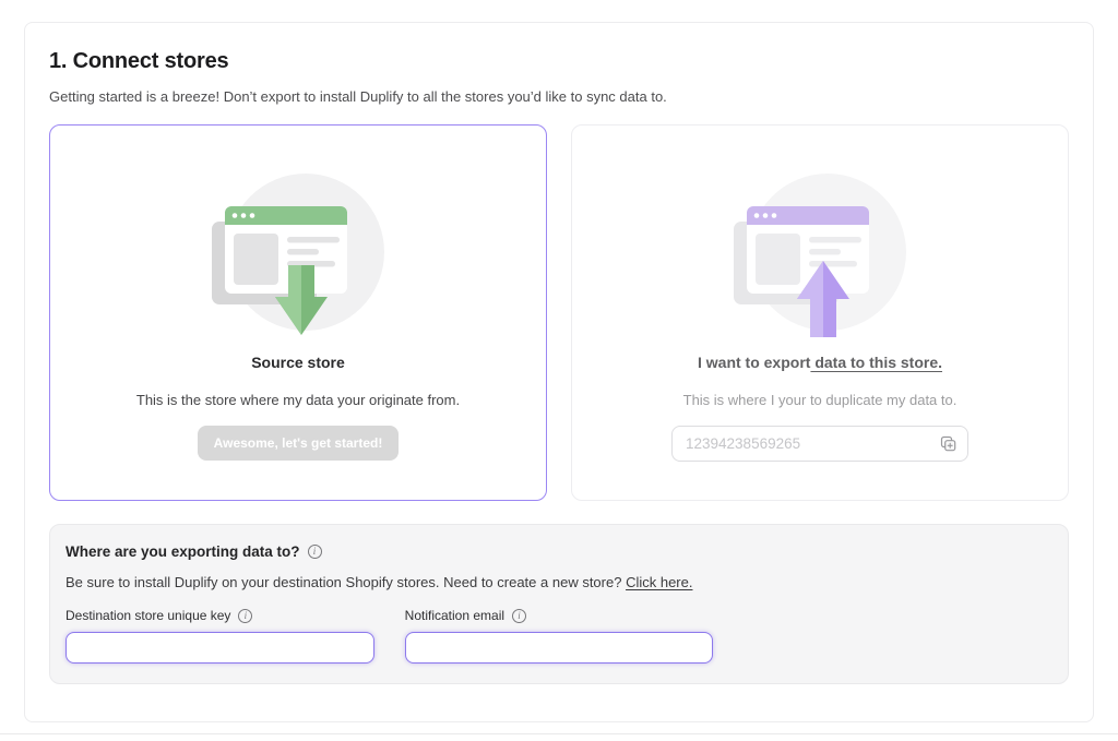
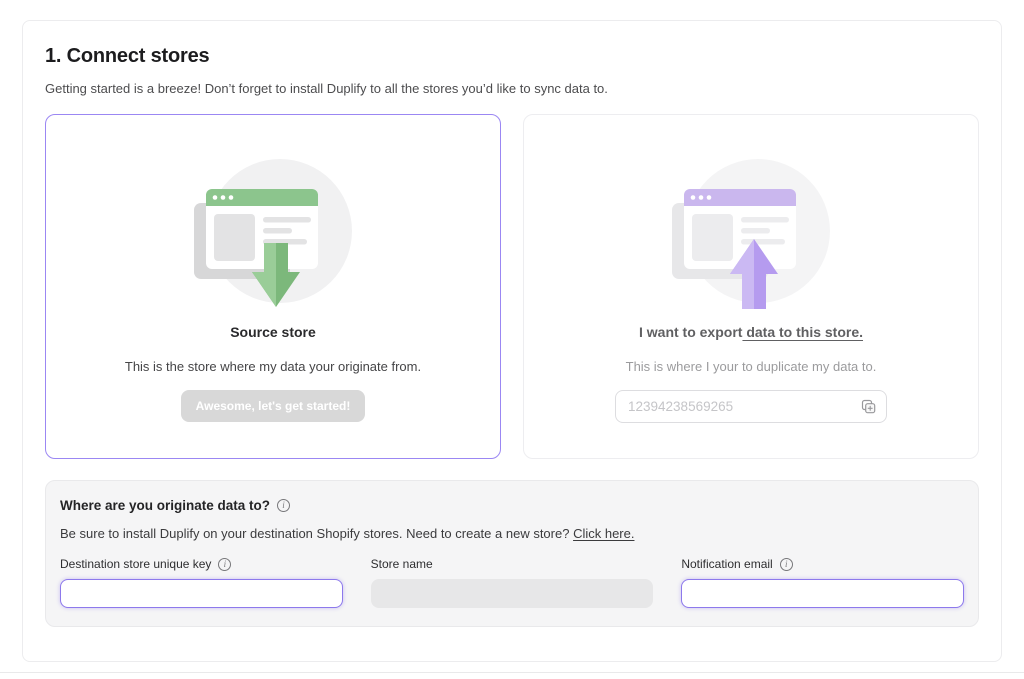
  1. Connect stores
- Getting started is a breeze! Don’t export to install Duplify to all the stores you’d like to sync data to.
+ Getting started is a breeze! Don’t forget to install Duplify to all the stores you’d like to sync data to.
  Source store
  This is the store where my data your originate from.
  Awesome, let's get started!
  I want to export data to this store.
  This is where I your to duplicate my data to.
  12394238569265
- Where are you exporting data to?
+ Where are you originate data to?
  i
  Be sure to install Duplify on your destination Shopify stores. Need to create a new store? Click here.
  Destination store unique key
  i
+ Store name
  Notification email
  i
